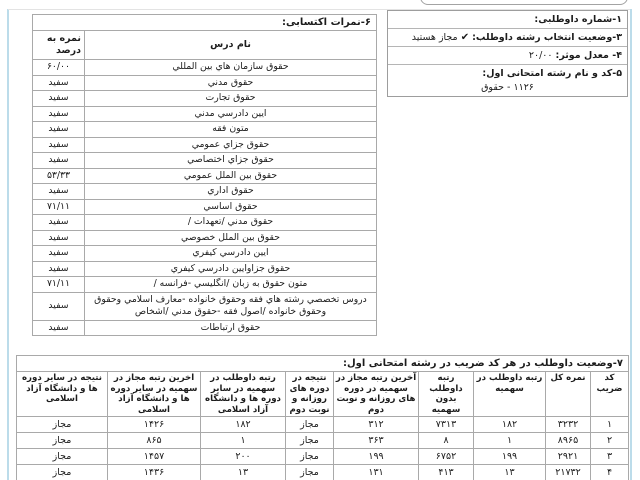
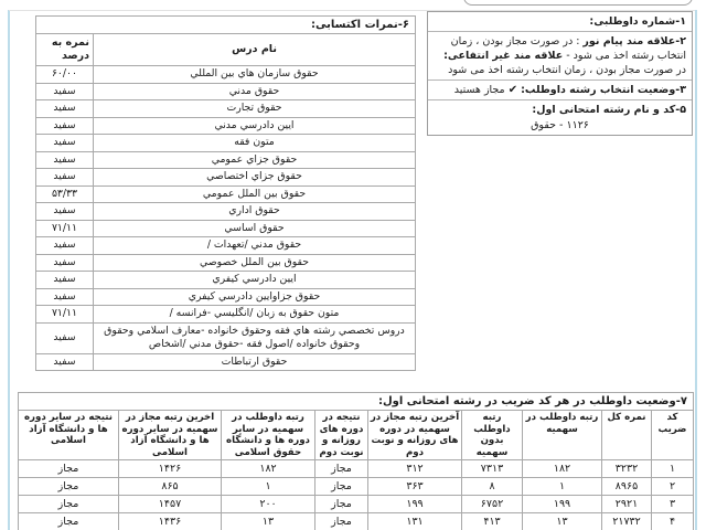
  ۱-شماره داوطلبی:
+ ۲-علاقه مند پیام نور : در صورت مجاز بودن ، زمان انتخاب رشته اخذ می شود - علاقه مند غیر انتفاعی: در صورت مجاز بودن ، زمان انتخاب رشته اخذ می شود
  ۳-وضعیت انتخاب رشته داوطلب: ✔ مجاز هستید
- ۴- معدل موثر: ۲۰/۰۰
  ۵-کد و نام رشته امتحانی اول:
  ۱۱۲۶ - حقوق
  ۶-نمرات اکتسابی:
  نام درس	نمره به درصد
  حقوق سازمان هاي بین المللي	۶۰/۰۰
  حقوق مدني	سفید
  حقوق تجارت	سفید
  ایین دادرسي مدني	سفید
  متون فقه	سفید
  حقوق جزاي عمومي	سفید
  حقوق جزاي اختصاصي	سفید
  حقوق بین الملل عمومي	۵۳/۳۳
  حقوق اداري	سفید
  حقوق اساسي	۷۱/۱۱
  حقوق مدني /تعهدات /	سفید
  حقوق بین الملل خصوصي	سفید
  ایین دادرسي کیفري	سفید
  حقوق جزاوایین دادرسي کیفري	سفید
  متون حقوق به زبان /انگلیسي -فرانسه /	۷۱/۱۱
  دروس تخصصي رشته هاي فقه وحقوق خانواده -معارف اسلامي وحقوق وحقوق خانواده /اصول فقه -حقوق مدني /اشخاص	سفید
  حقوق ارتباطات	سفید
  ۷-وضعیت داوطلب در هر کد ضریب در رشته امتحانی اول:
- کد ضریب	نمره کل	رتبه داوطلب در سهمیه	رتبه داوطلب بدون سهمیه	آخرین رتبه مجاز در سهمیه در دوره های روزانه و نوبت دوم	نتیجه در دوره های روزانه و نوبت دوم	رتبه داوطلب در سهمیه در سایر دوره ها و دانشگاه آزاد اسلامی	اخرین رتبه مجاز در سهمیه در سایر دوره ها و دانشگاه آزاد اسلامی	نتیجه در سایر دوره ها و دانشگاه آزاد اسلامی
+ کد ضریب	نمره کل	رتبه داوطلب در سهمیه	رتبه داوطلب بدون سهمیه	آخرین رتبه مجاز در سهمیه در دوره های روزانه و نوبت دوم	نتیجه در دوره های روزانه و نوبت دوم	رتبه داوطلب در سهمیه در سایر دوره ها و دانشگاه حقوق اسلامی	اخرین رتبه مجاز در سهمیه در سایر دوره ها و دانشگاه آزاد اسلامی	نتیجه در سایر دوره ها و دانشگاه آزاد اسلامی
  ۱	۳۲۳۲	۱۸۲	۷۳۱۳	۳۱۲	مجاز	۱۸۲	۱۴۲۶	مجاز
  ۲	۸۹۶۵	۱	۸	۳۶۳	مجاز	۱	۸۶۵	مجاز
  ۳	۲۹۲۱	۱۹۹	۶۷۵۲	۱۹۹	مجاز	۲۰۰	۱۴۵۷	مجاز
  ۴	۲۱۷۳۲	۱۳	۴۱۳	۱۳۱	مجاز	۱۳	۱۴۳۶	مجاز
